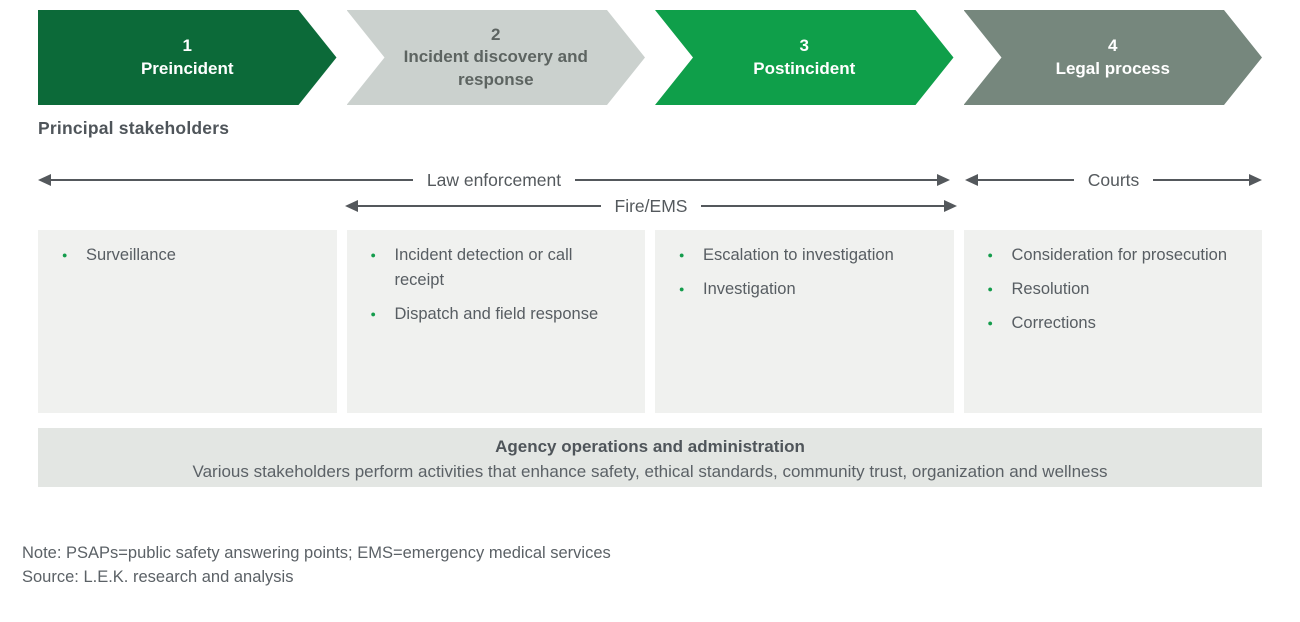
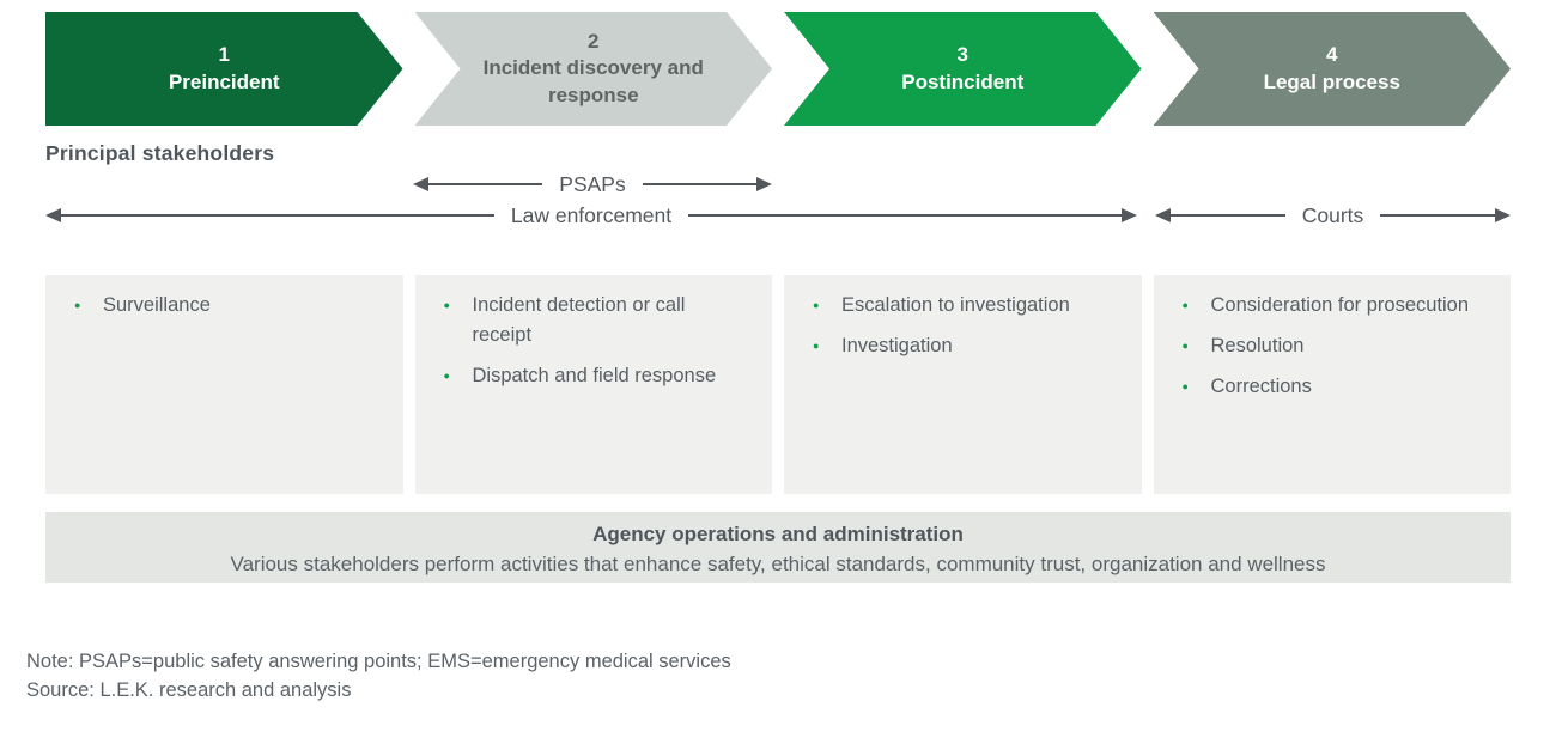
  1
  Preincident
  2
  Incident discovery and response
  3
  Postincident
  4
  Legal process
  Principal stakeholders
+ PSAPs
  Law enforcement
- Fire/EMS
  Courts
  Surveillance
  Incident detection or call receipt
  Dispatch and field response
  Escalation to investigation
  Investigation
  Consideration for prosecution
  Resolution
  Corrections
  Agency operations and administration
  Various stakeholders perform activities that enhance safety, ethical standards, community trust, organization and wellness
  Note: PSAPs=public safety answering points; EMS=emergency medical services
  Source: L.E.K. research and analysis
